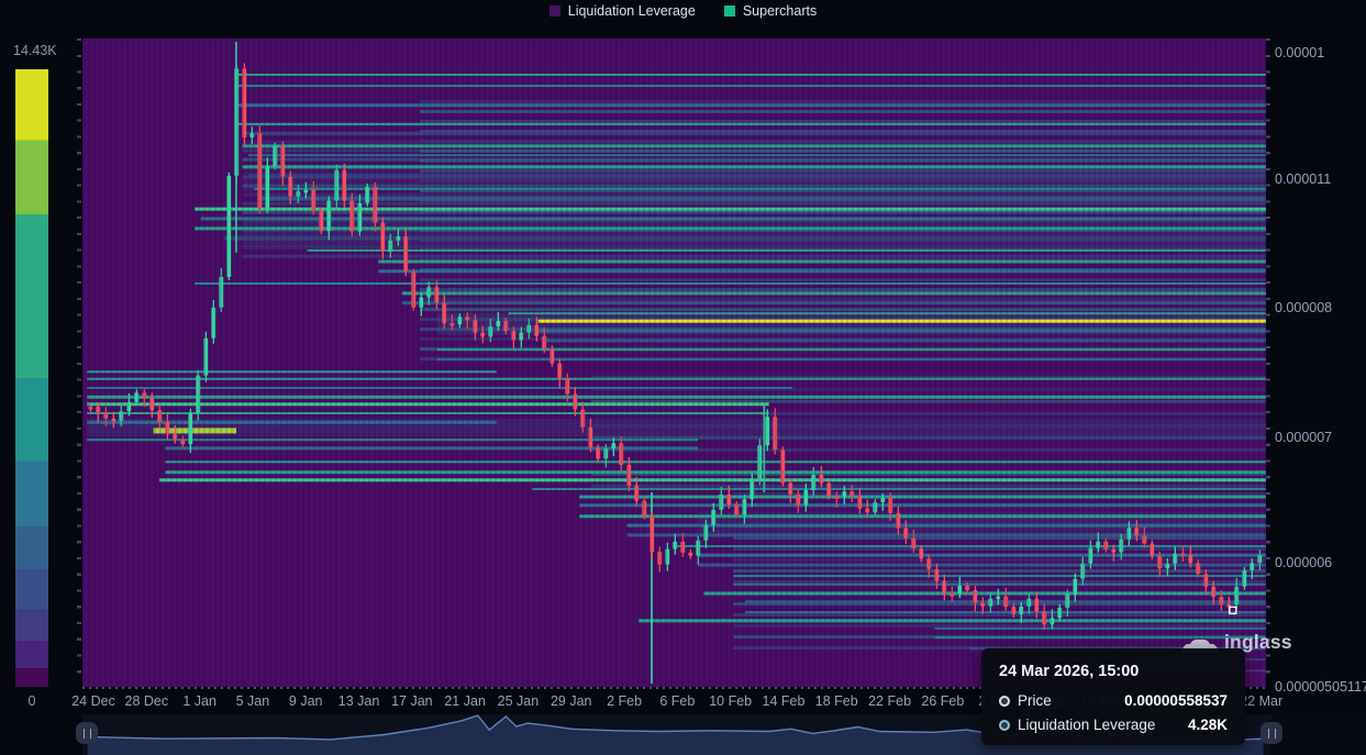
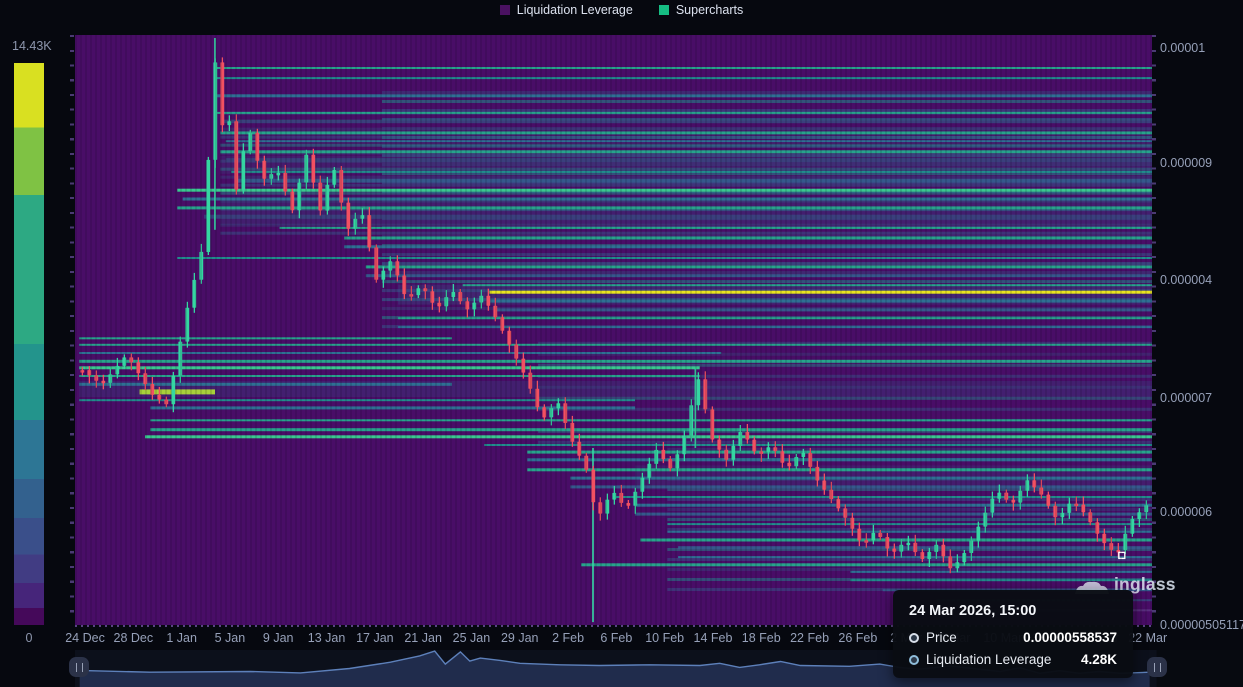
  Liquidation Leverage
  Supercharts
  14.43K
  0
  0.00001
- 0.000011
+ 0.000009
- 0.000008
+ 0.000004
  0.000007
  0.000006
  0.00000505117
  24 Dec
  28 Dec
  1 Jan
  5 Jan
  9 Jan
  13 Jan
  17 Jan
  21 Jan
  25 Jan
  29 Jan
  2 Feb
  6 Feb
  10 Feb
  14 Feb
  18 Feb
  22 Feb
  26 Feb
  2 Mar
  inglass
  24 Mar 2026, 15:00
  Price
  0.00000558537
  Liquidation Leverage
  4.28K
